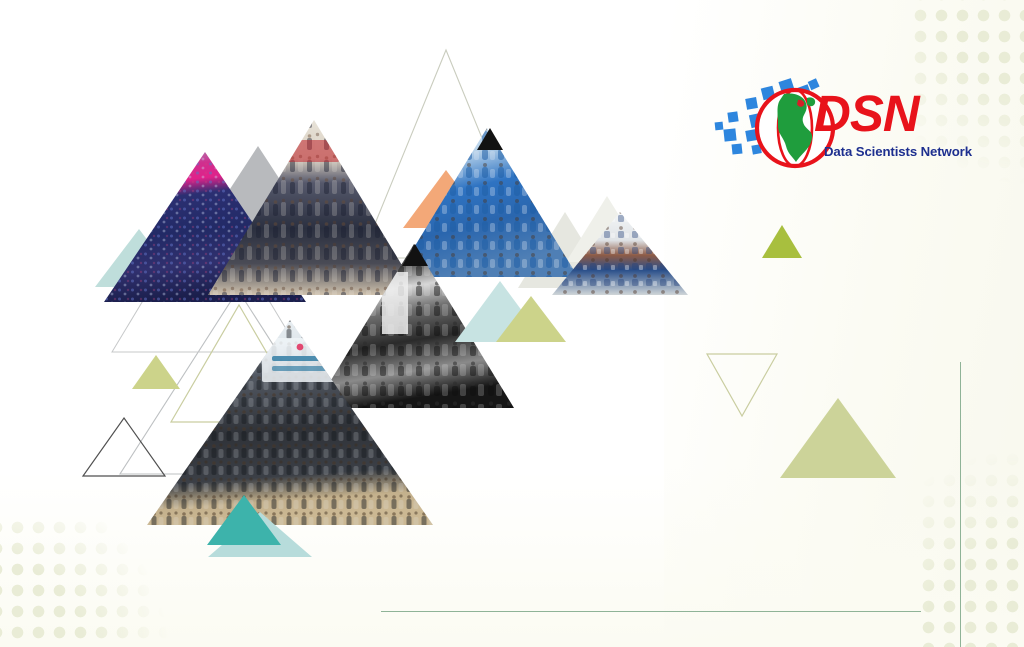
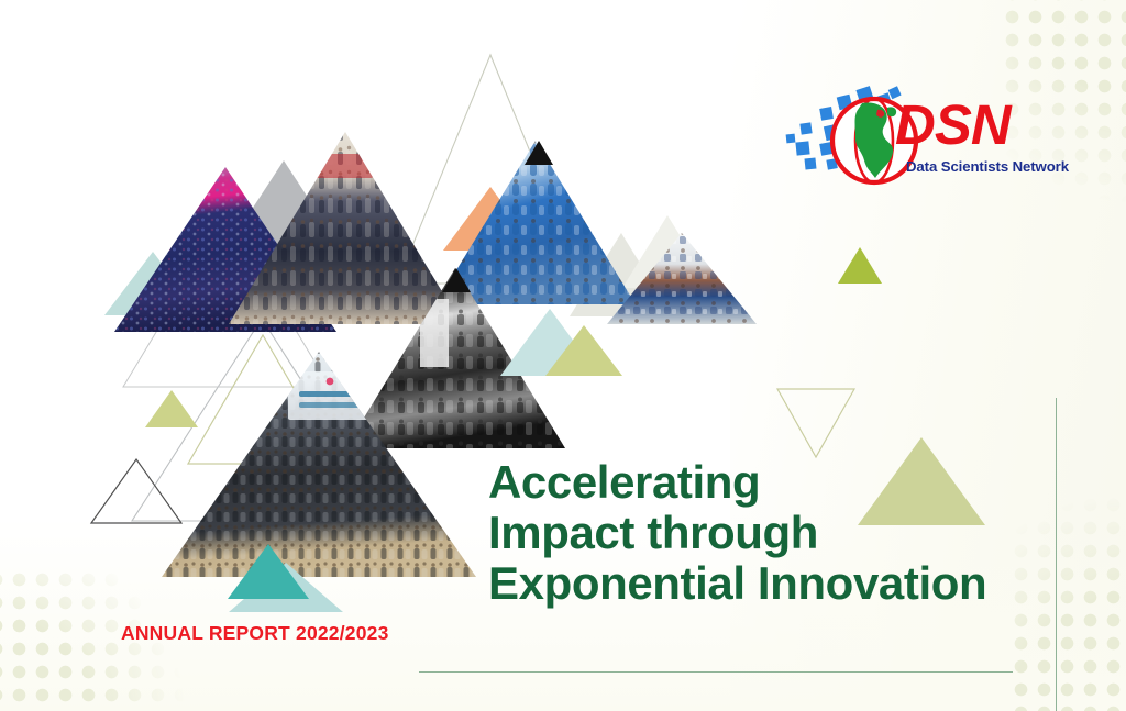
  DSN
  Data Scientists Network
+ Accelerating
+ Impact through
+ Exponential Innovation
+ ANNUAL REPORT 2022/2023
